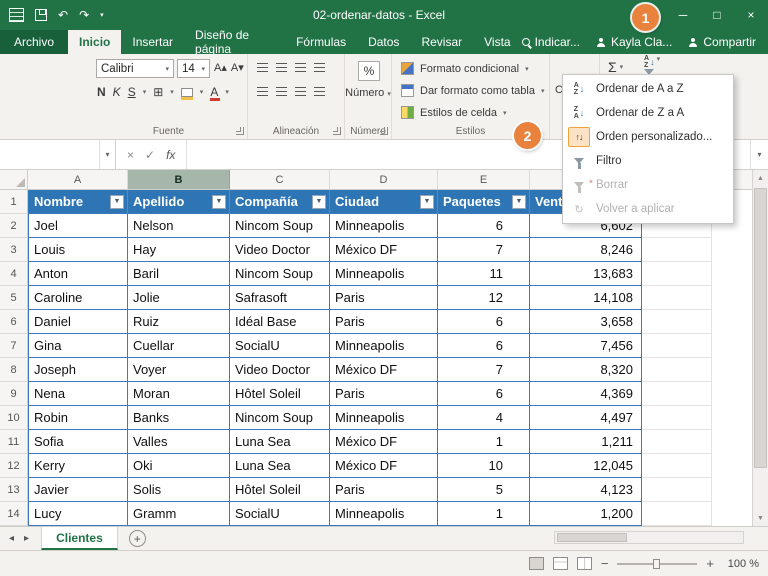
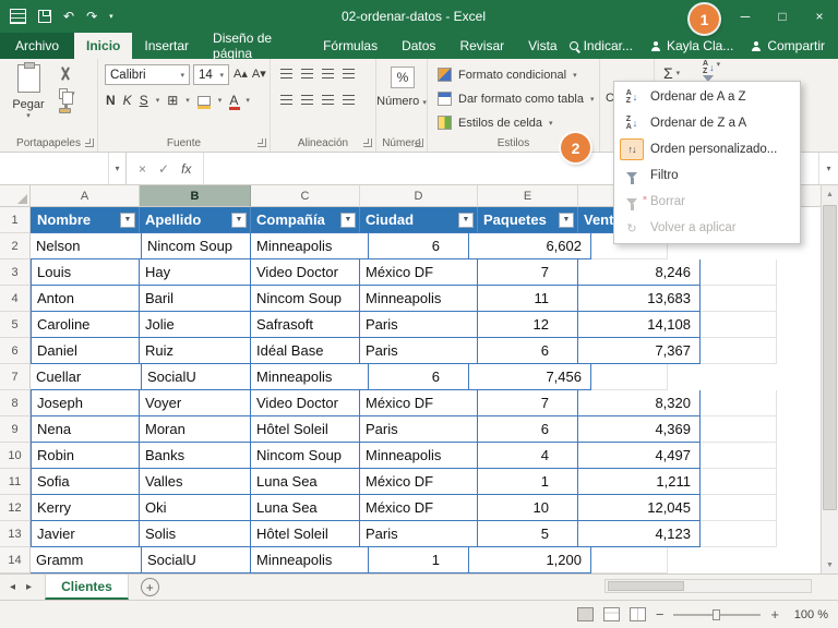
  ↶
  ↷
  02-ordenar-datos - Excel
  ─
  □
  ×
  Archivo
  Inicio
  Insertar
  Diseño de página
  Fórmulas
  Datos
  Revisar
  Vista
  Indicar...
  Kayla Cla...
  Compartir
+ Pegar
+ Portapapeles
  Calibri
  14
  A▴
  A▾
  N
  K
  S
  ⊞
  A
  Fuente
  Alineación
  %
  Número
  Número
  Formato condicional
  Dar formato como tabla
  Estilos de celda
  Estilos
  Σ
  ↓
  ▾
  ×
  ✓
  fx
  ▾
  A
  B
  C
  D
  E
  1
  Nombre
  Apellido
  Compañía
  Ciudad
  Paquetes
  2
- Joel
  Nelson
  Nincom Soup
  Minneapolis
  6
  6,602
  3
  Louis
  Hay
  Video Doctor
  México DF
  7
  8,246
  4
  Anton
  Baril
  Nincom Soup
  Minneapolis
  11
  13,683
  5
  Caroline
  Jolie
  Safrasoft
  Paris
  12
  14,108
  6
  Daniel
  Ruiz
  Idéal Base
  Paris
  6
- 3,658
+ 7,367
  7
- Gina
  Cuellar
  SocialU
  Minneapolis
  6
  7,456
  8
  Joseph
  Voyer
  Video Doctor
  México DF
  7
  8,320
  9
  Nena
  Moran
  Hôtel Soleil
  Paris
  6
  4,369
  10
  Robin
  Banks
  Nincom Soup
  Minneapolis
  4
  4,497
  11
  Sofia
  Valles
  Luna Sea
  México DF
  1
  1,211
  12
  Kerry
  Oki
  Luna Sea
  México DF
  10
  12,045
  13
  Javier
  Solis
  Hôtel Soleil
  Paris
  5
  4,123
  14
- Lucy
  Gramm
  SocialU
  Minneapolis
  1
  1,200
  ◂
  ▸
  Clientes
  +
  −
  +
  100 %
  ↓
  Ordenar de A a Z
  ↓
  Ordenar de Z a A
  ↑↓
  Orden personalizado...
  Filtro
  Borrar
  ↻
  Volver a aplicar
  1
  2
